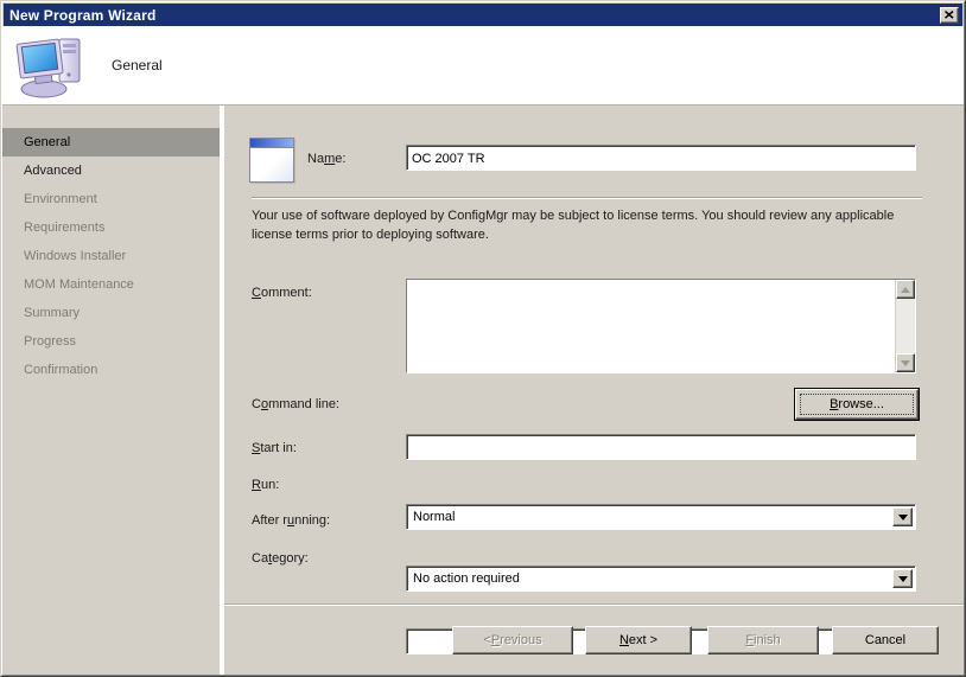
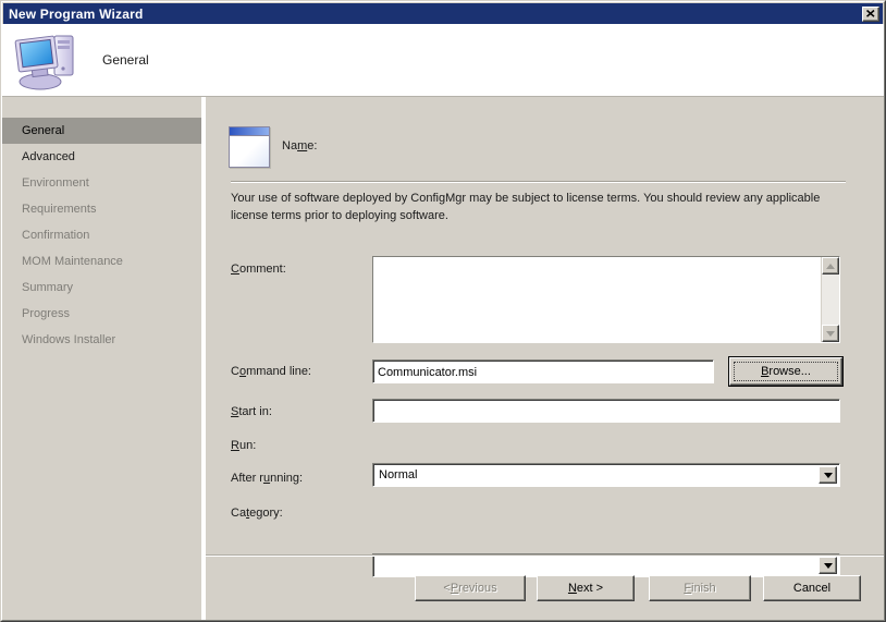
  New Program Wizard
  General
  General
  Advanced
  Environment
  Requirements
- Windows Installer
+ Confirmation
  MOM Maintenance
  Summary
  Progress
- Confirmation
+ Windows Installer
  Name:
- OC 2007 TR
  Your use of software deployed by ConfigMgr may be subject to license terms. You should review any applicable license terms prior to deploying software.
  Comment:
  Command line:
+ Communicator.msi
  Browse...
  Start in:
  Run:
  Normal
  After running:
- No action required
  Category:
  <
  P
  revious
  N
  ext >
  F
  inish
  Cancel
